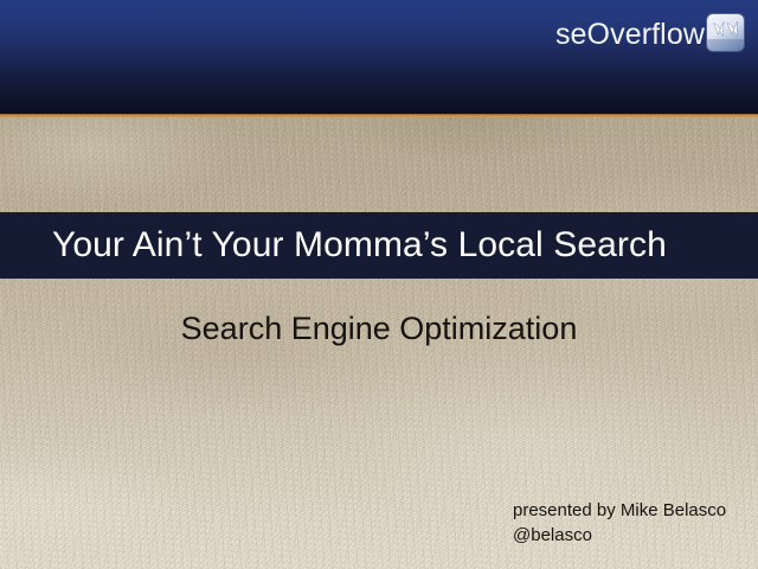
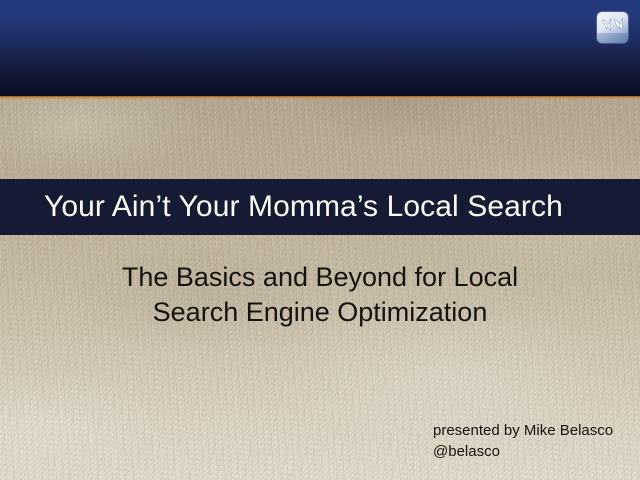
- seOverflow
  Your Ain’t Your Momma’s Local Search
+ The Basics and Beyond for Local
  Search Engine Optimization
  presented by Mike Belasco
  @belasco
